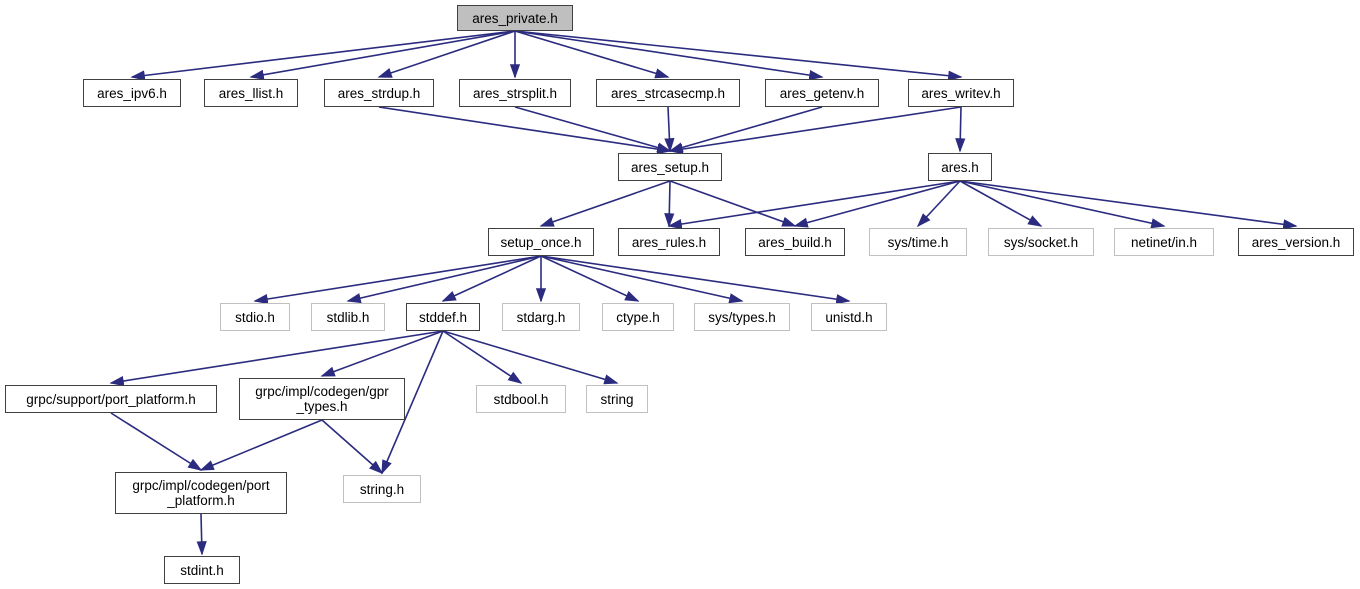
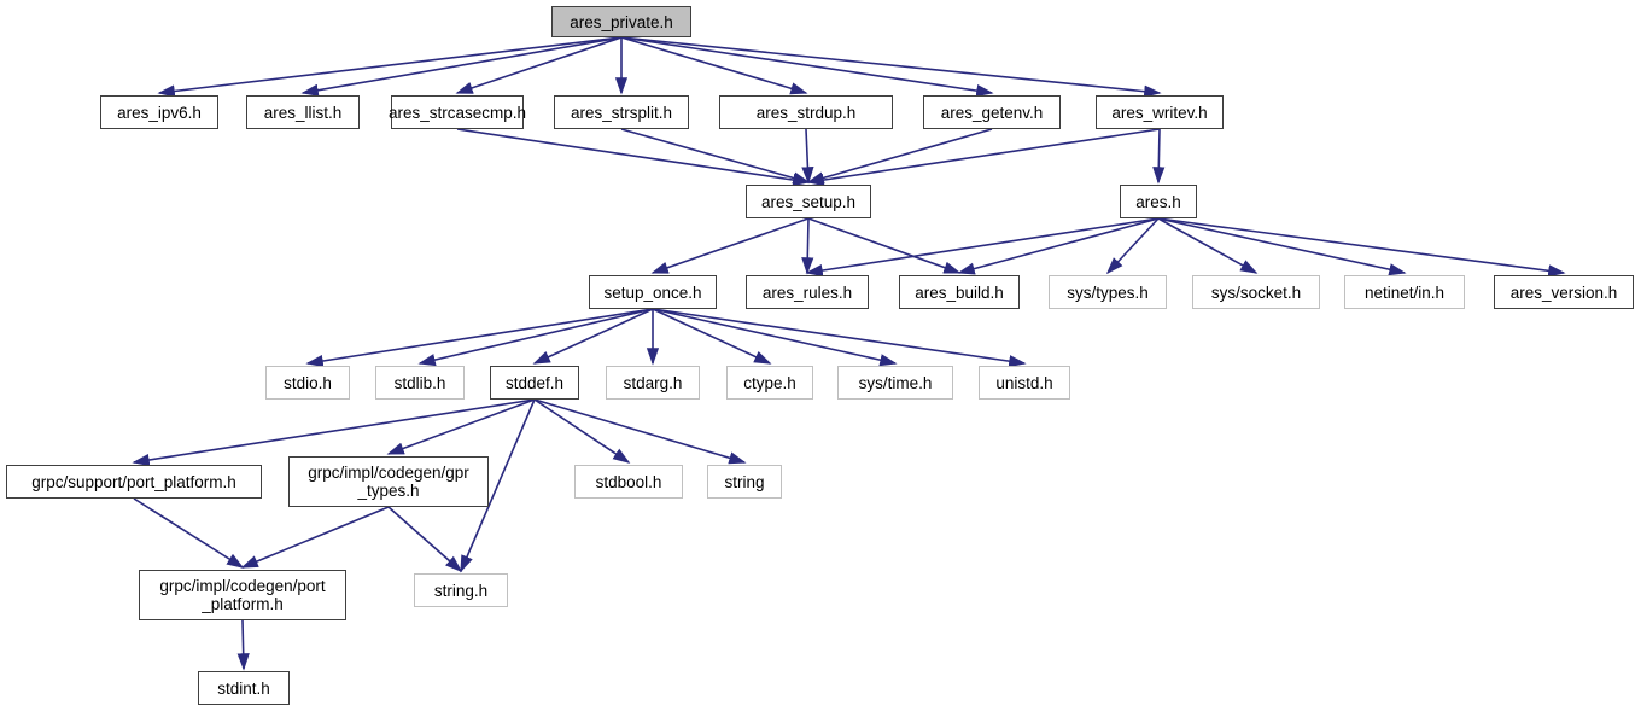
  ares_private.h
  ares_ipv6.h
  ares_llist.h
- ares_strdup.h
+ ares_strcasecmp.h
  ares_strsplit.h
- ares_strcasecmp.h
+ ares_strdup.h
  ares_getenv.h
  ares_writev.h
  ares_setup.h
  ares.h
  setup_once.h
  ares_rules.h
  ares_build.h
- sys/time.h
+ sys/types.h
  sys/socket.h
  netinet/in.h
  ares_version.h
  stdio.h
  stdlib.h
  stddef.h
  stdarg.h
  ctype.h
- sys/types.h
+ sys/time.h
  unistd.h
  grpc/support/port_platform.h
  grpc/impl/codegen/gpr
  _types.h
  stdbool.h
  string
  grpc/impl/codegen/port
  _platform.h
  string.h
  stdint.h
